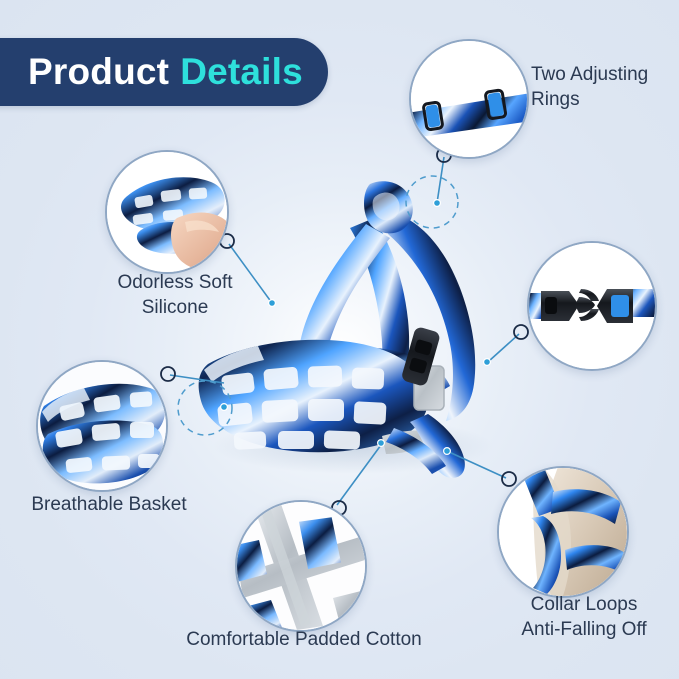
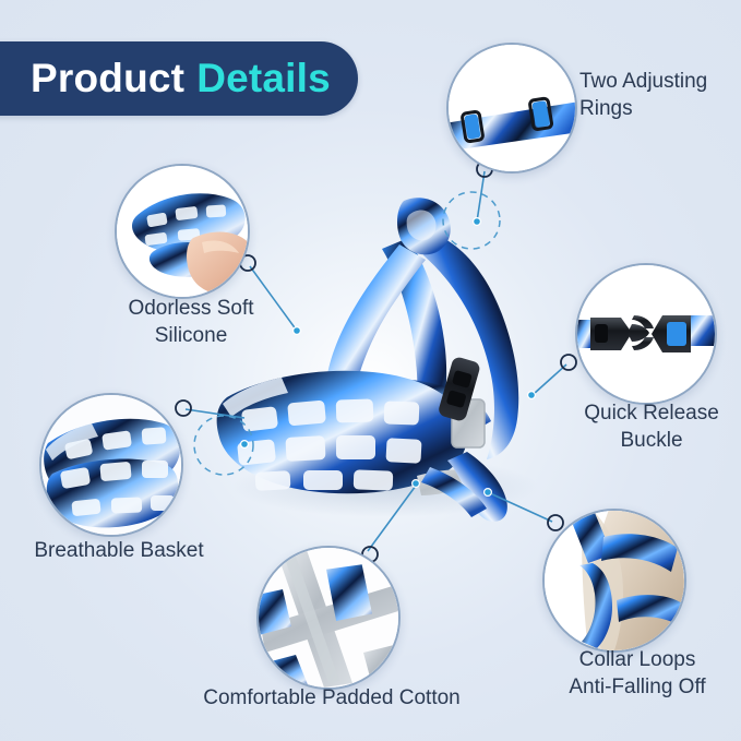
  Product Details
  Two Adjusting
  Rings
  Odorless Soft
  Silicone
+ Quick Release
+ Buckle
  Breathable Basket
  Comfortable Padded Cotton
  Collar Loops
  Anti-Falling Off
